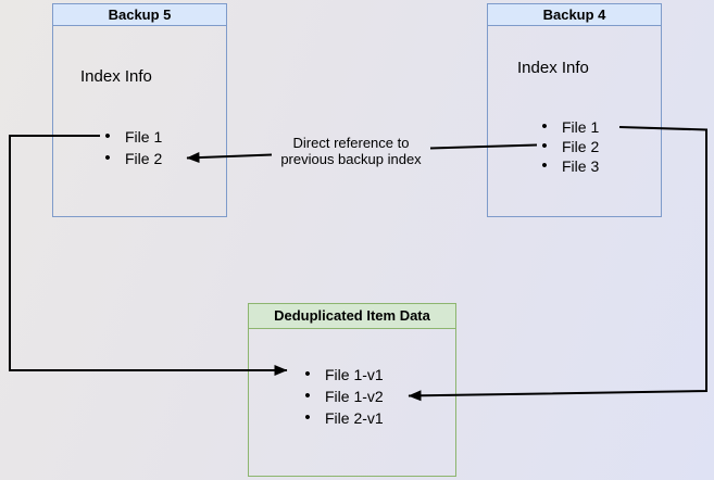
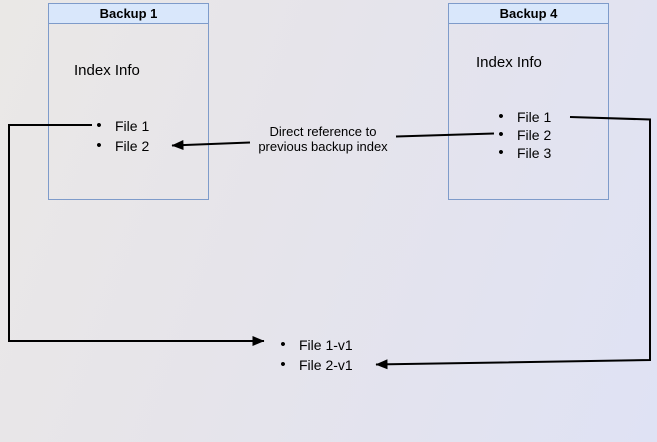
- Backup 5
+ Backup 1
  Index Info
  File 1
  File 2
  Backup 4
  Index Info
  File 1
  File 2
  File 3
- Deduplicated Item Data
  File 1-v1
- File 1-v2
  File 2-v1
  Direct reference to
  previous backup index
